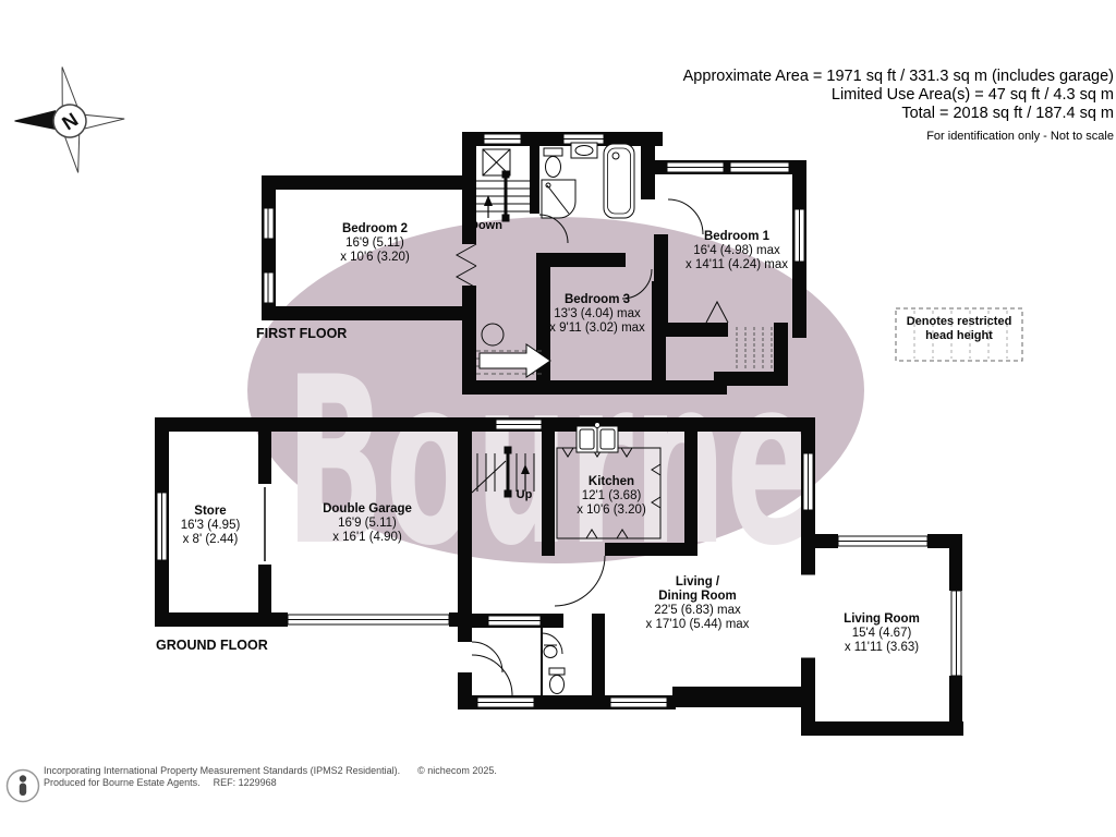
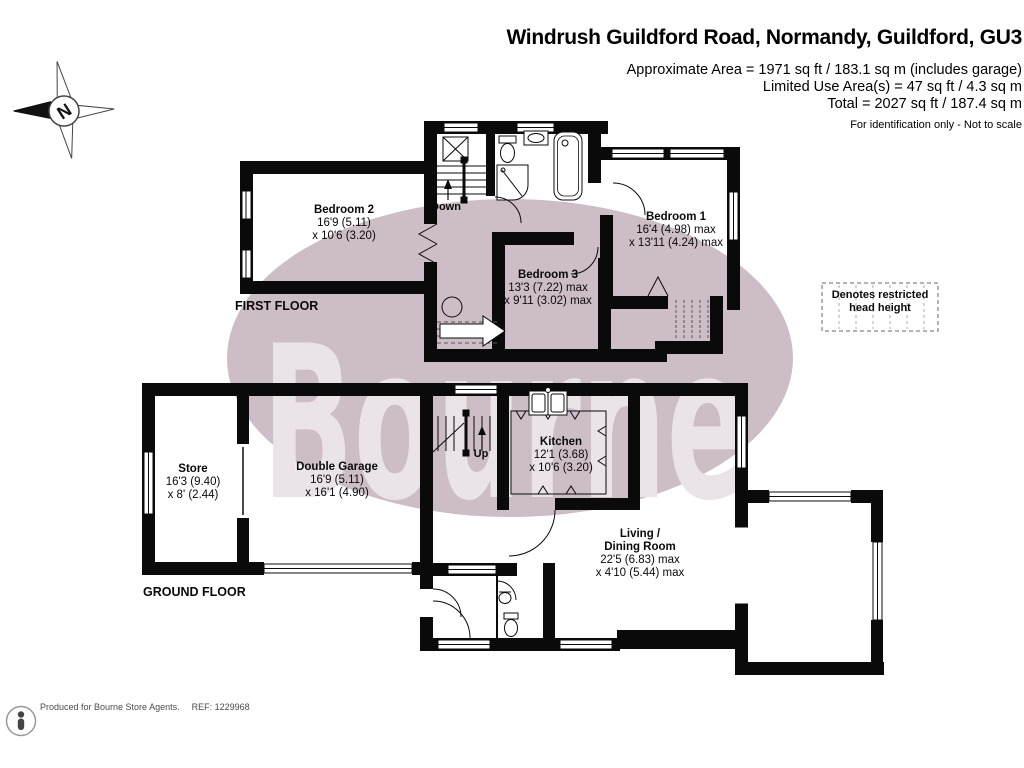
  Bourne
+ Windrush Guildford Road, Normandy, Guildford, GU3
- Approximate Area = 1971 sq ft / 331.3 sq m (includes garage)
+ Approximate Area = 1971 sq ft / 183.1 sq m (includes garage)
  Limited Use Area(s) = 47 sq ft / 4.3 sq m
- Total = 2018 sq ft / 187.4 sq m
+ Total = 2027 sq ft / 187.4 sq m
  For identification only - Not to scale
  FIRST FLOOR
  GROUND FLOOR
  Down
  Up
  Bedroom 2
  16'9 (5.11)
  x 10'6 (3.20)
  Bedroom 1
  16'4 (4.98) max
- x 14'11 (4.24) max
+ x 13'11 (4.24) max
  Bedroom 3
- 13'3 (4.04) max
+ 13'3 (7.22) max
  x 9'11 (3.02) max
  Store
- 16'3 (4.95)
+ 16'3 (9.40)
  x 8' (2.44)
  Double Garage
  16'9 (5.11)
  x 16'1 (4.90)
  Kitchen
  12'1 (3.68)
  x 10'6 (3.20)
  Living /
  Dining Room
  22'5 (6.83) max
- x 17'10 (5.44) max
+ x 4'10 (5.44) max
- Living Room
- 15'4 (4.67)
- x 11'11 (3.63)
  Denotes restricted
  head height
- Incorporating International Property Measurement Standards (IPMS2 Residential). © nichecom 2025.
- Produced for Bourne Estate Agents. REF: 1229968
+ Produced for Bourne Store Agents. REF: 1229968
